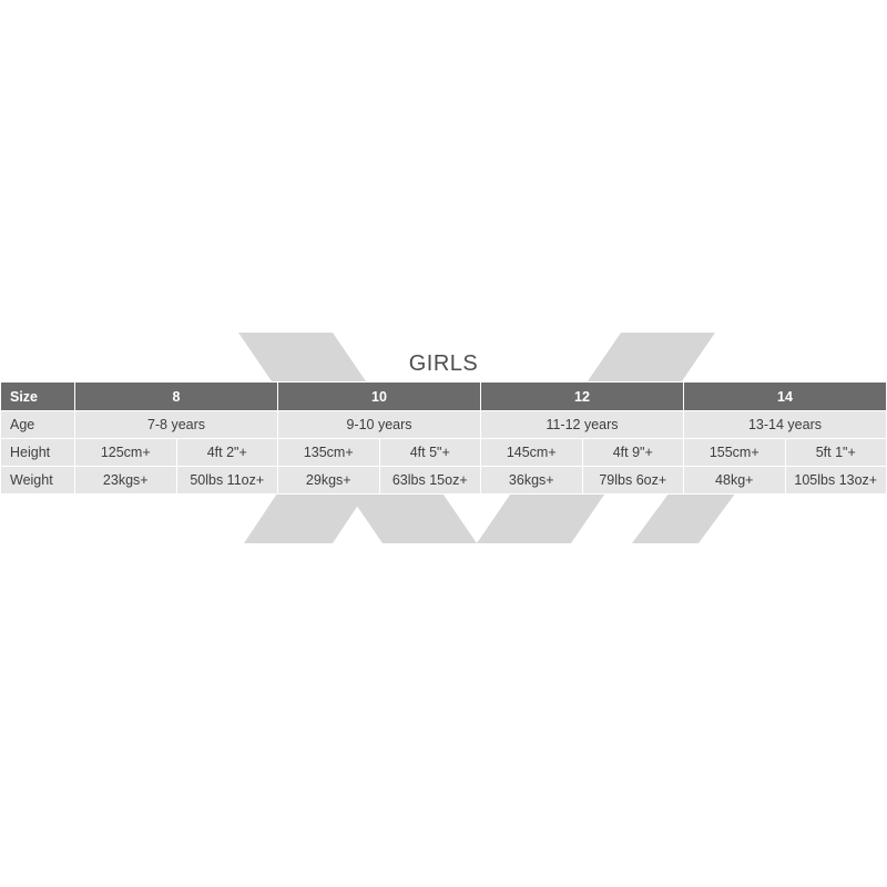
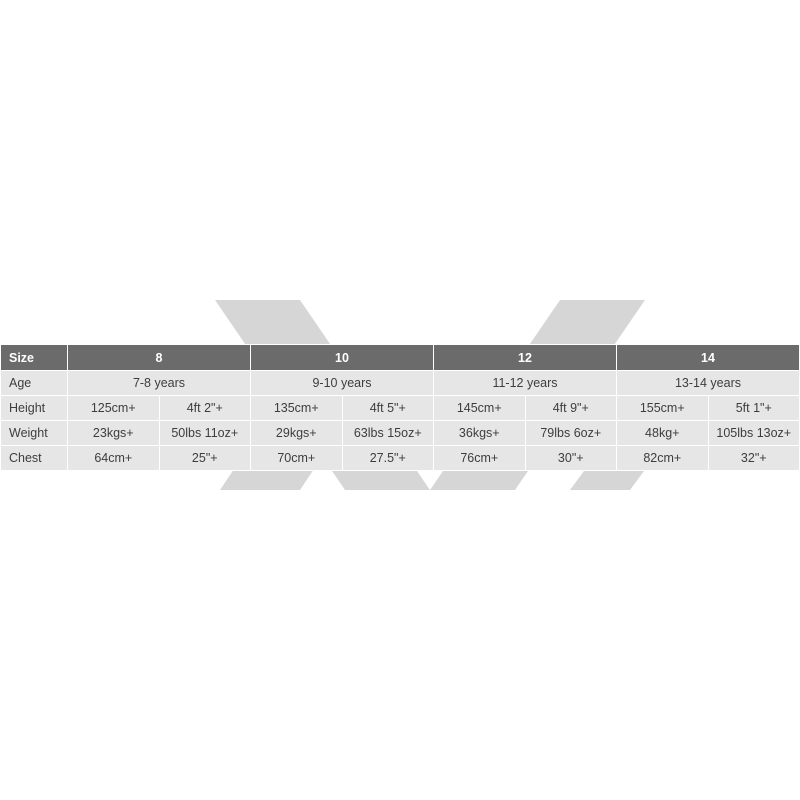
- GIRLS
  Size	8	10	12	14
  Age	7-8 years	9-10 years	11-12 years	13-14 years
  Height	125cm+	4ft 2"+	135cm+	4ft 5"+	145cm+	4ft 9"+	155cm+	5ft 1"+
  Weight	23kgs+	50lbs 11oz+	29kgs+	63lbs 15oz+	36kgs+	79lbs 6oz+	48kg+	105lbs 13oz+
+ Chest	64cm+	25"+	70cm+	27.5"+	76cm+	30"+	82cm+	32"+
